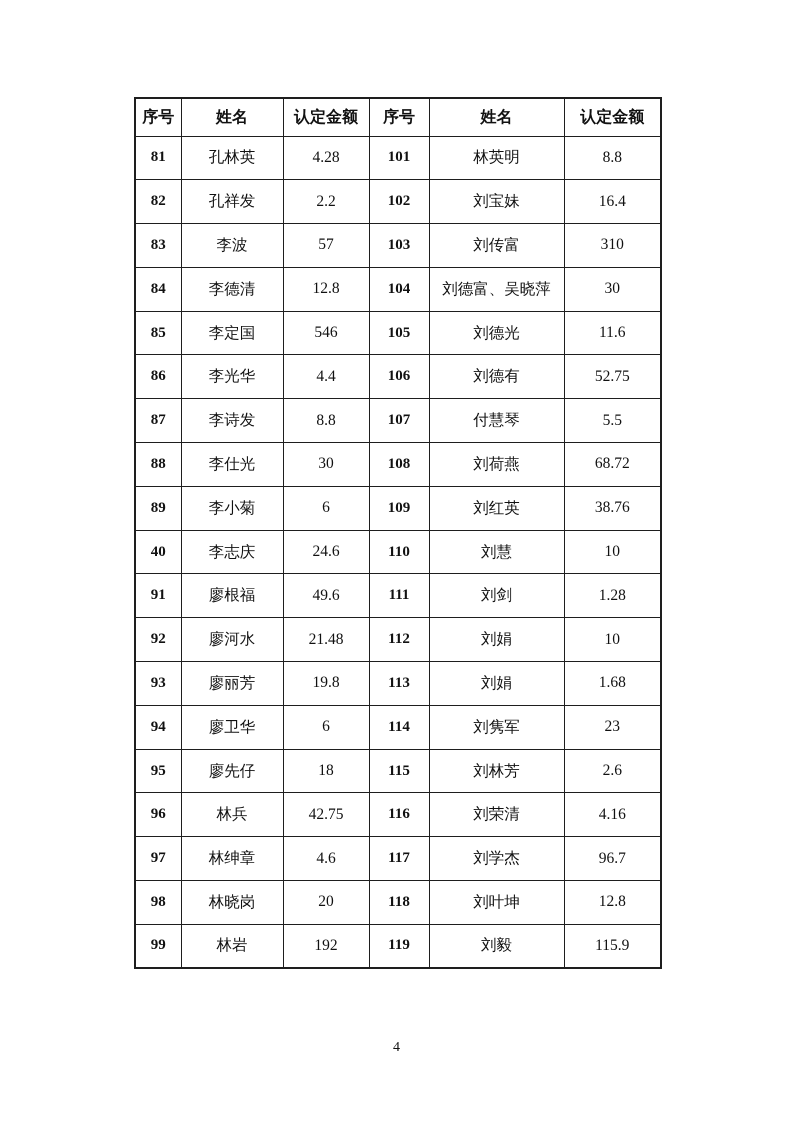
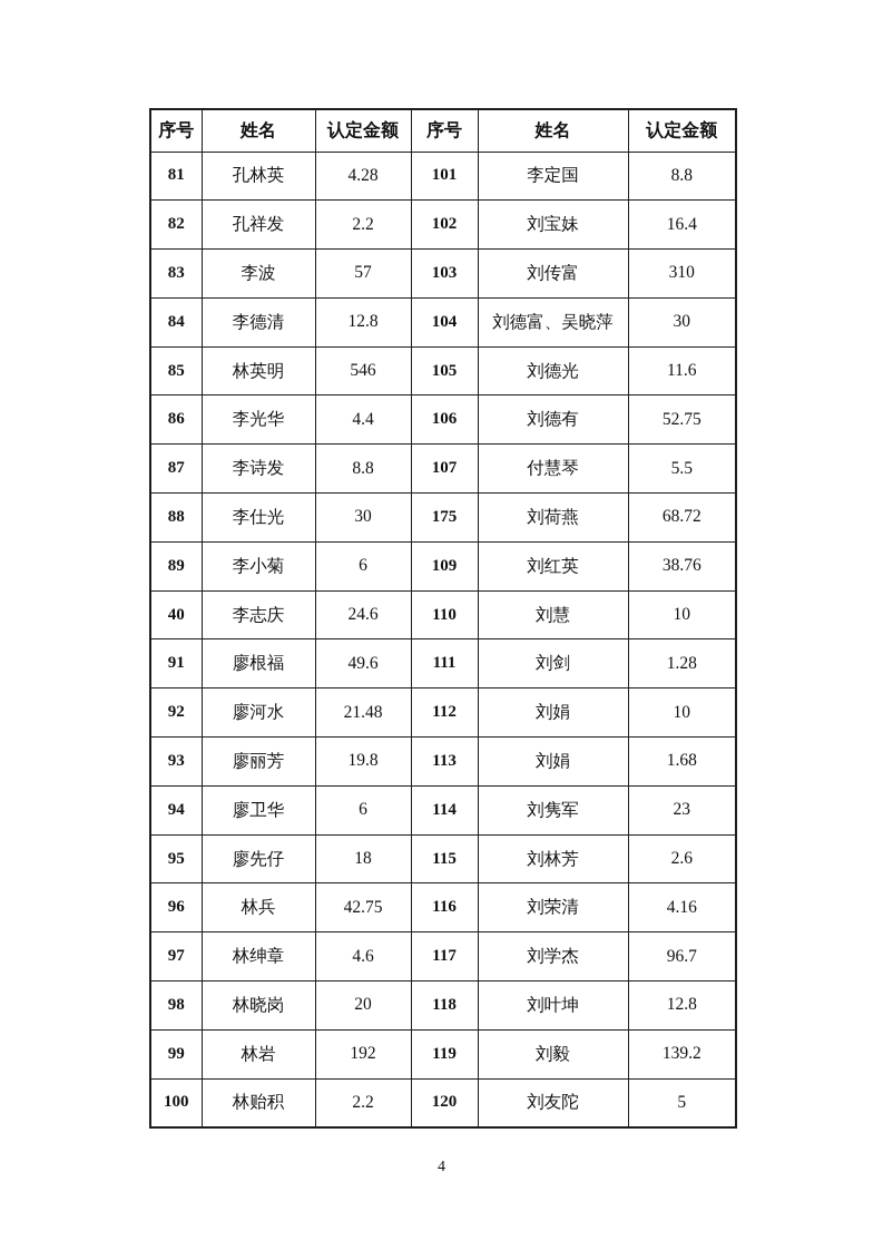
  序号	姓名	认定金额	序号	姓名	认定金额
- 81	孔林英	4.28	101	林英明	8.8
+ 81	孔林英	4.28	101	李定国	8.8
  82	孔祥发	2.2	102	刘宝妹	16.4
  83	李波	57	103	刘传富	310
  84	李德清	12.8	104	刘德富、吴晓萍	30
- 85	李定国	546	105	刘德光	11.6
+ 85	林英明	546	105	刘德光	11.6
  86	李光华	4.4	106	刘德有	52.75
  87	李诗发	8.8	107	付慧琴	5.5
- 88	李仕光	30	108	刘荷燕	68.72
+ 88	李仕光	30	175	刘荷燕	68.72
  89	李小菊	6	109	刘红英	38.76
  40	李志庆	24.6	110	刘慧	10
  91	廖根福	49.6	111	刘剑	1.28
  92	廖河水	21.48	112	刘娟	10
  93	廖丽芳	19.8	113	刘娟	1.68
  94	廖卫华	6	114	刘隽军	23
  95	廖先仔	18	115	刘林芳	2.6
  96	林兵	42.75	116	刘荣清	4.16
  97	林绅章	4.6	117	刘学杰	96.7
  98	林晓岗	20	118	刘叶坤	12.8
- 99	林岩	192	119	刘毅	115.9
+ 99	林岩	192	119	刘毅	139.2
+ 100	林贻积	2.2	120	刘友陀	5
  4
